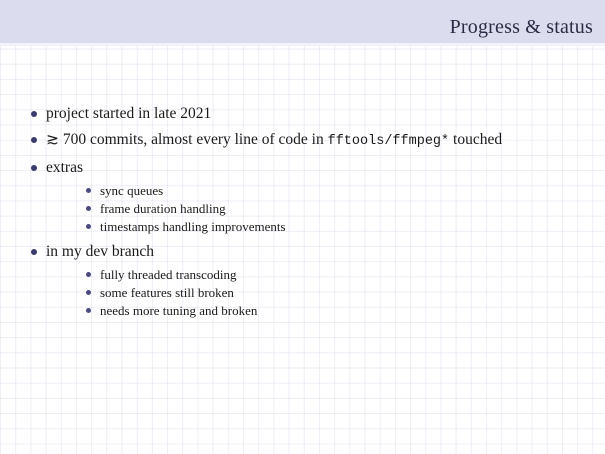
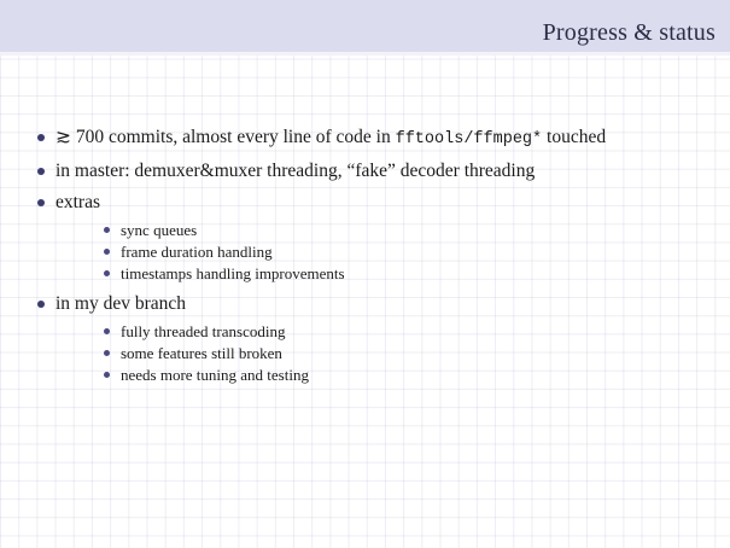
  Progress & status
- project started in late 2021
  ≳ 700 commits, almost every line of code in fftools/ffmpeg* touched
+ in master: demuxer&muxer threading, “fake” decoder threading
  extras
  sync queues
  frame duration handling
  timestamps handling improvements
  in my dev branch
  fully threaded transcoding
  some features still broken
- needs more tuning and broken
+ needs more tuning and testing
